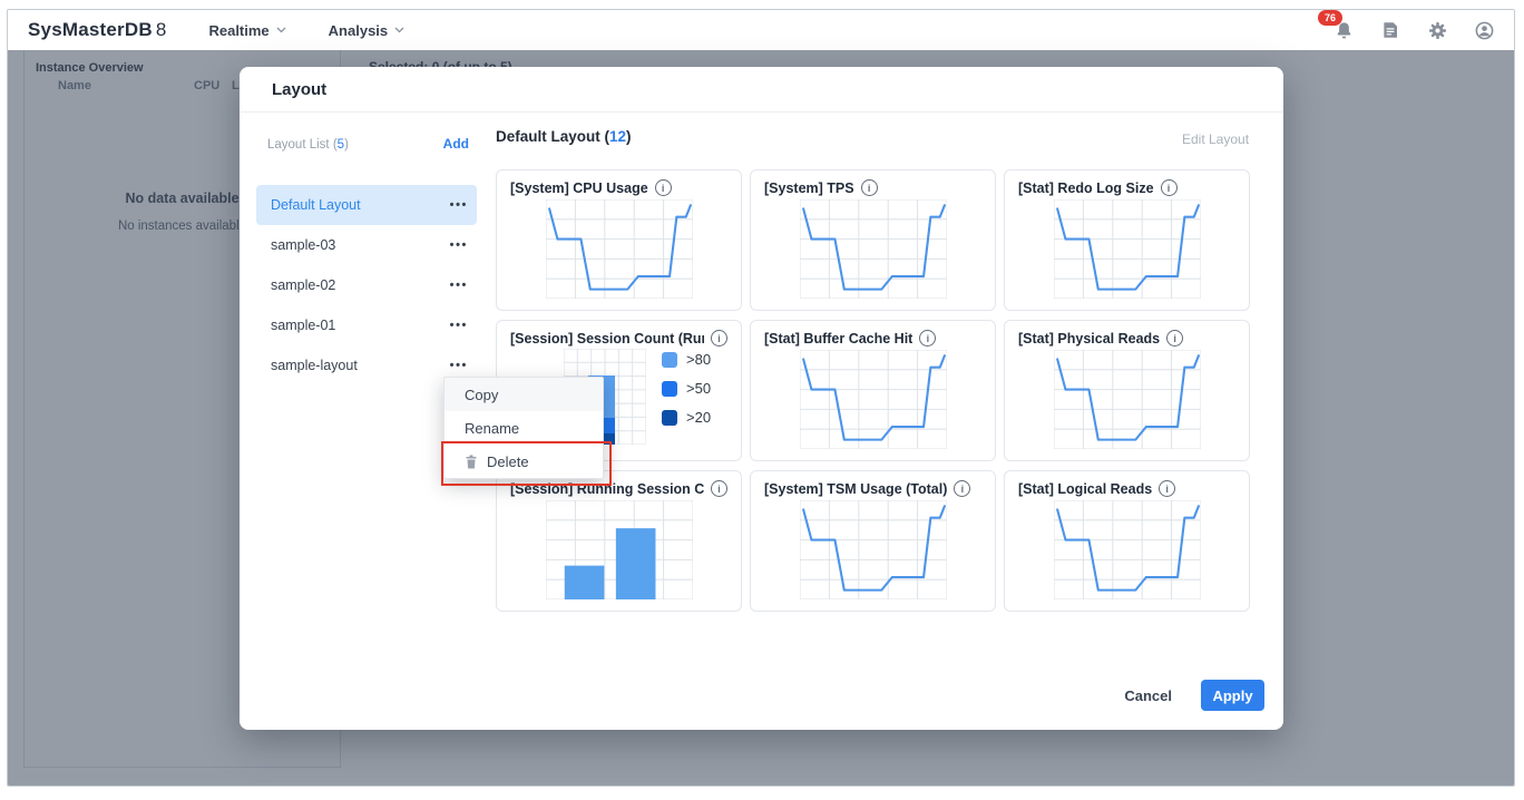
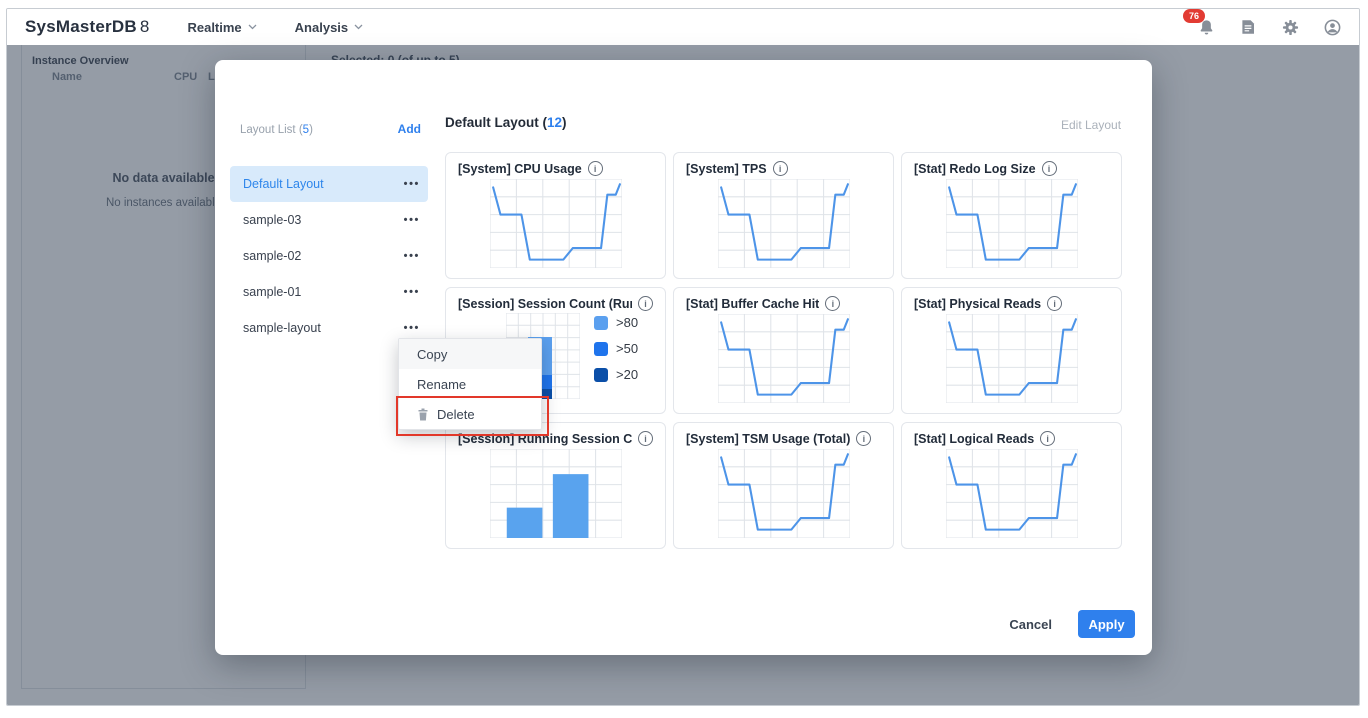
  SysMasterDB 8
  Realtime
  Analysis
  76
  Instance Overview
  Name
  CPU
  No data available
  No instances availabl
- Layout
  Layout List (5)
  Add
  Default Layout
  •••
  sample-03
  •••
  sample-02
  •••
  sample-01
  •••
  sample-layout
  •••
  Default Layout (12)
  Edit Layout
  [System] CPU Usage
  i
  [System] TPS
  i
  [Stat] Redo Log Size
  i
  [Session] Session Count (Ru
  i
  >80
  >50
  >20
  [Stat] Buffer Cache Hit
  i
  [Stat] Physical Reads
  i
  [Session] Running Session C
  i
  [System] TSM Usage (Total)
  i
  [Stat] Logical Reads
  i
  Cancel
  Apply
  Copy
  Rename
  Delete
